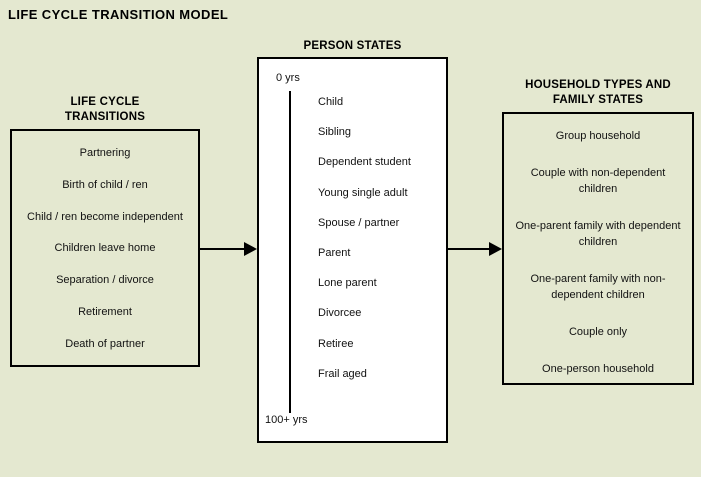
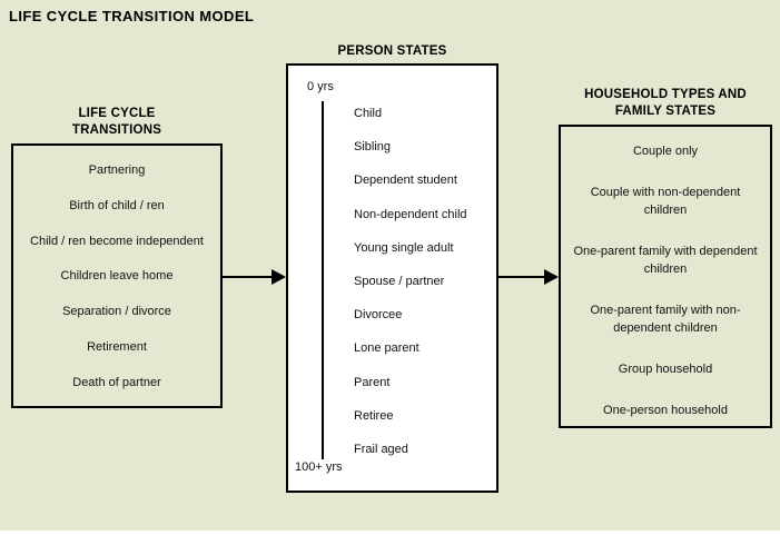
  LIFE CYCLE TRANSITION MODEL
  LIFE CYCLE
  TRANSITIONS
  Partnering
  Birth of child / ren
  Child / ren become independent
  Children leave home
  Separation / divorce
  Retirement
  Death of partner
  PERSON STATES
  0 yrs
  Child
  Sibling
  Dependent student
+ Non-dependent child
  Young single adult
  Spouse / partner
- Parent
+ Divorcee
  Lone parent
- Divorcee
+ Parent
  Retiree
  Frail aged
  100+ yrs
  HOUSEHOLD TYPES AND
  FAMILY STATES
- Group household
+ Couple only
  Couple with non-dependent children
  One-parent family with dependent children
  One-parent family with non-dependent children
- Couple only
+ Group household
  One-person household
